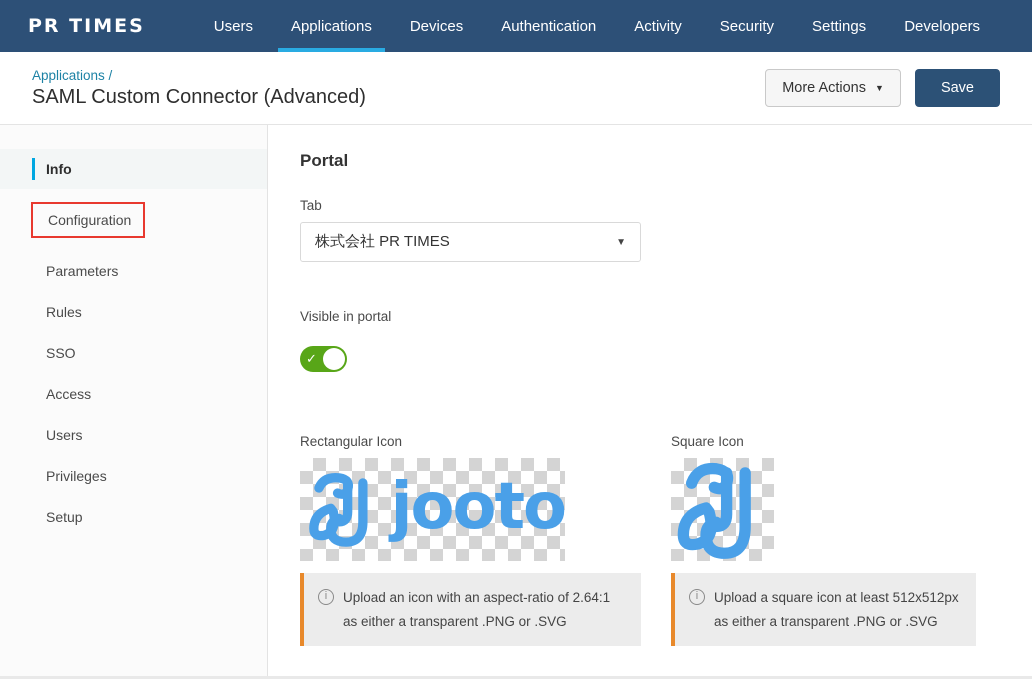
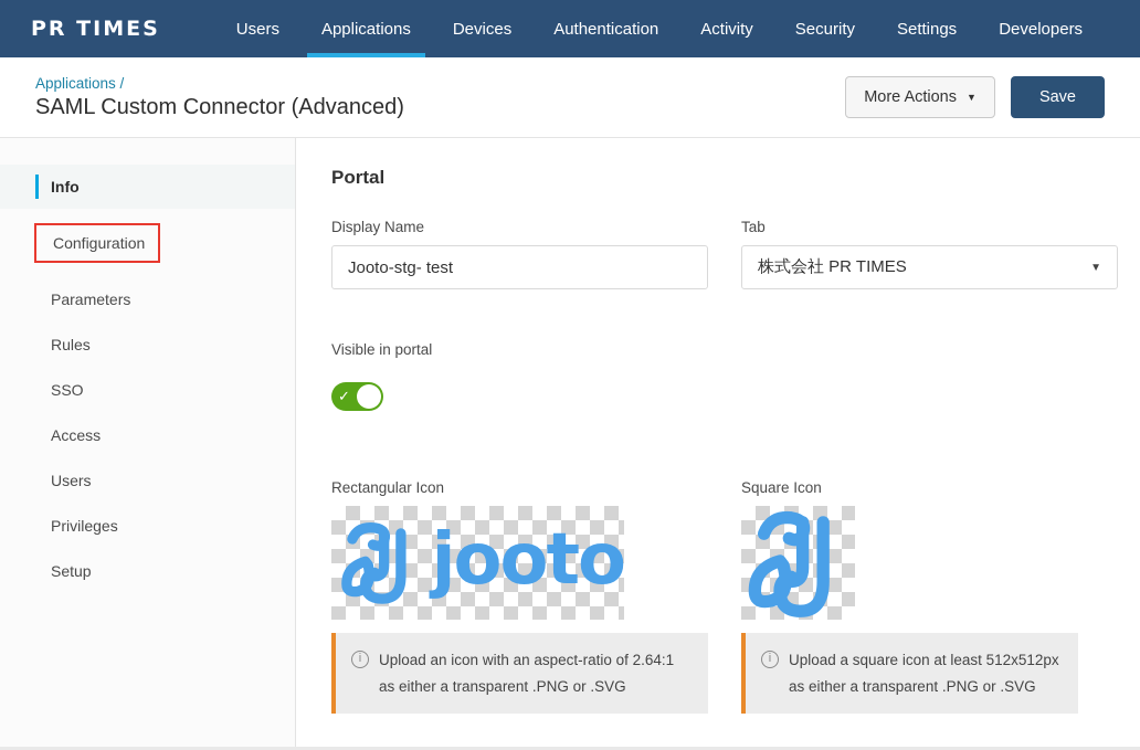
  PR TIMES
  Users
  Applications
  Devices
  Authentication
  Activity
  Security
  Settings
  Developers
  Applications /
  SAML Custom Connector (Advanced)
  More Actions
  ▼
  Save
  Info
  Configuration
  Parameters
  Rules
  SSO
  Access
  Users
  Privileges
  Setup
  Portal
+ Display Name
+ Jooto-stg- test
  Tab
  株式会社 PR TIMES
  ▼
  Visible in portal
  ✓
  Rectangular Icon
  jooto
  i
  Upload an icon with an aspect-ratio of 2.64:1 as either a transparent .PNG or .SVG
  Square Icon
  i
  Upload a square icon at least 512x512px as either a transparent .PNG or .SVG
